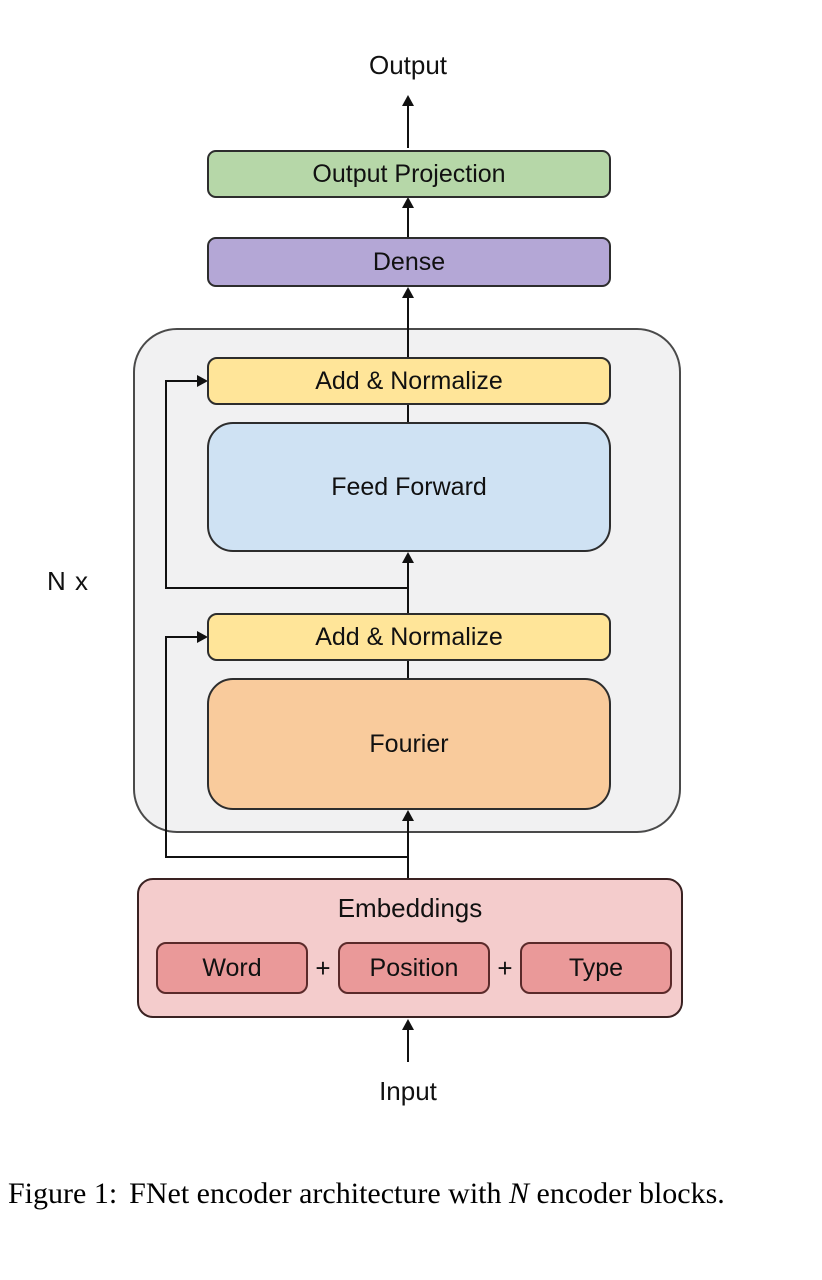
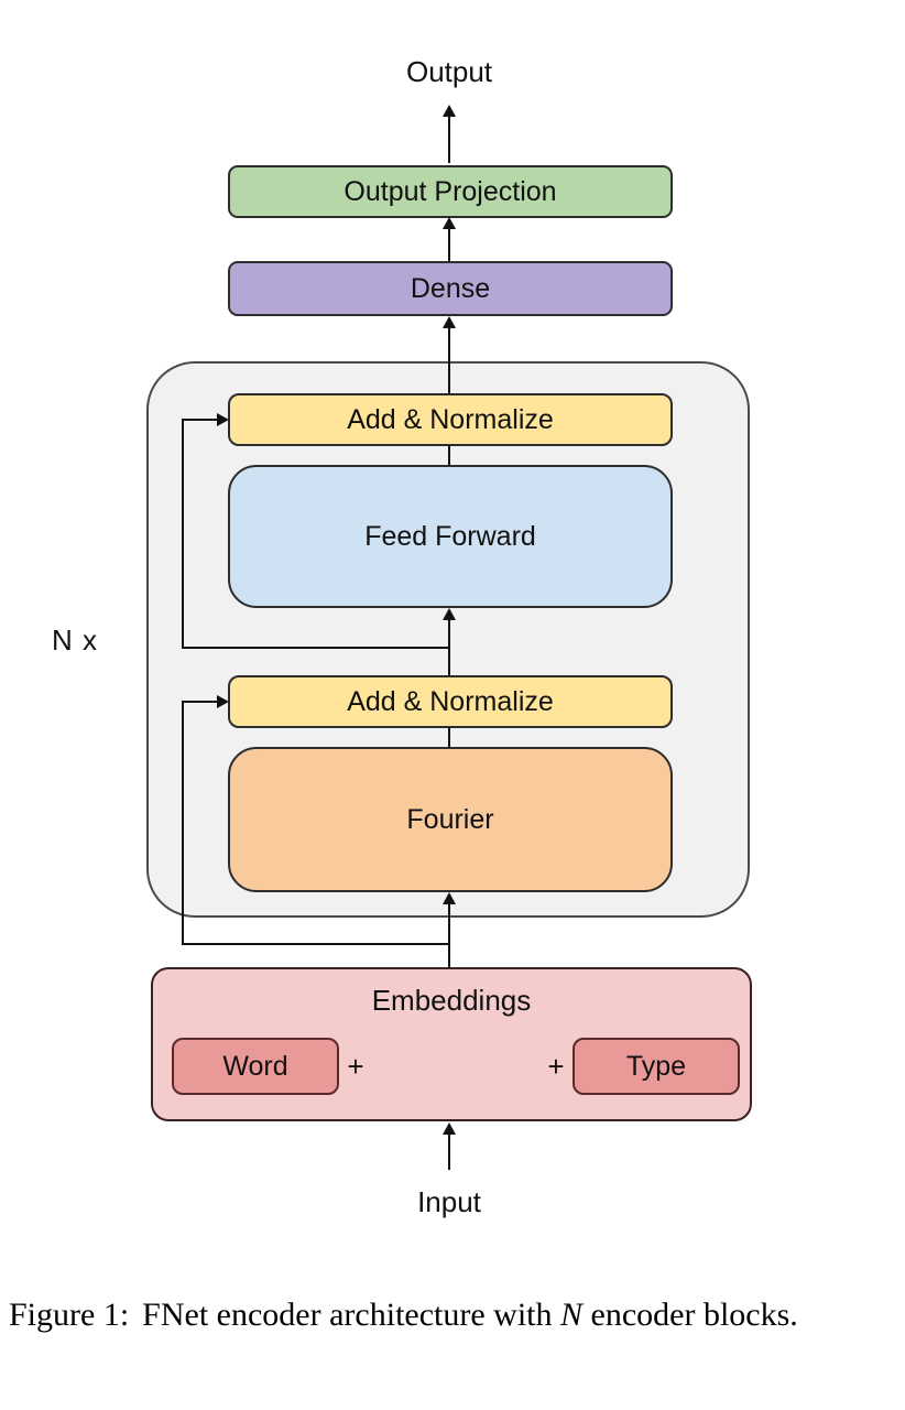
  Output
  N x
  Output Projection
  Dense
  Add & Normalize
  Feed Forward
  Add & Normalize
  Fourier
  Embeddings
  Word
  +
- Position
  +
  Type
  Input
  Figure 1: FNet encoder architecture with N encoder blocks.
